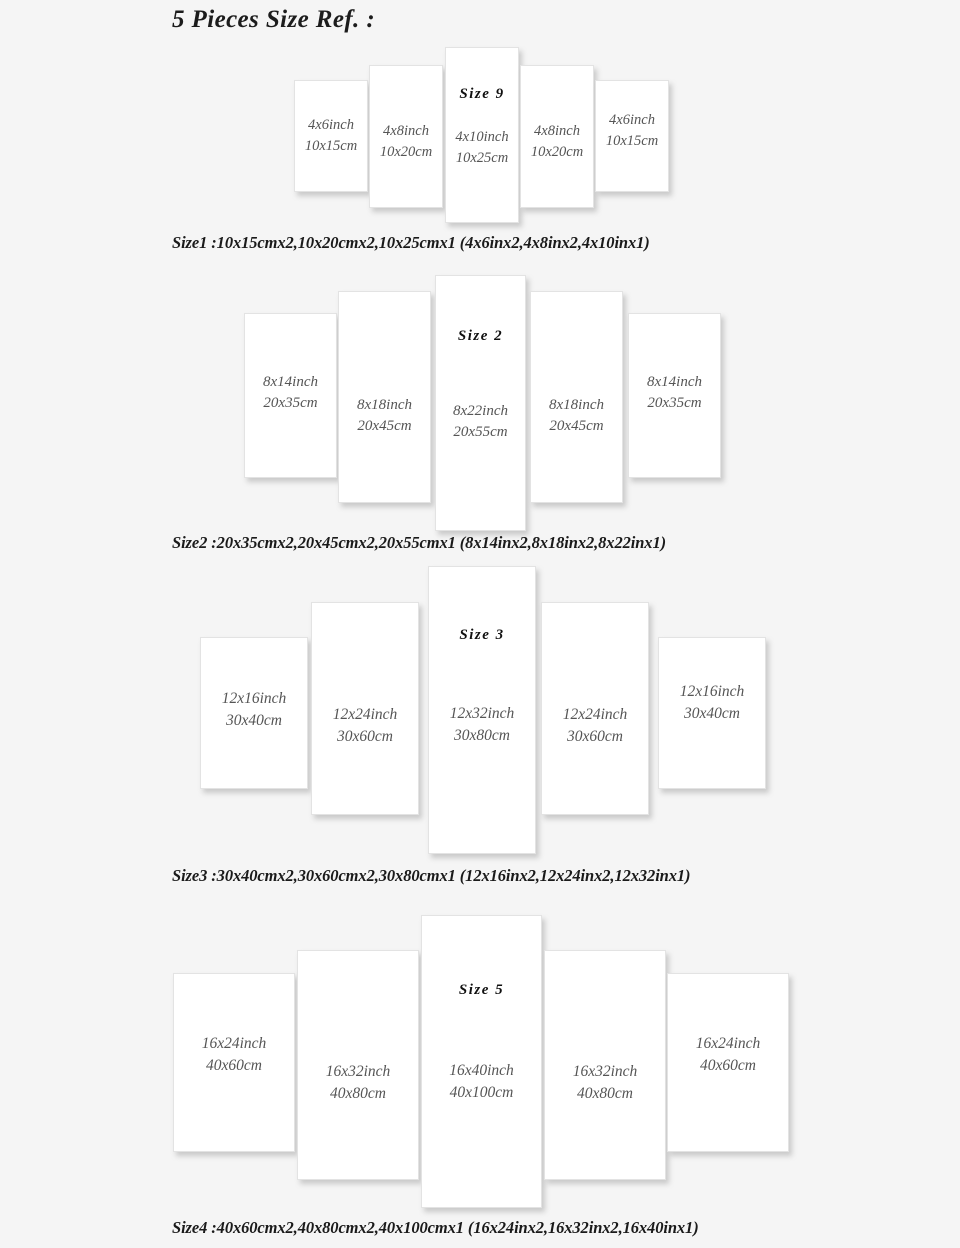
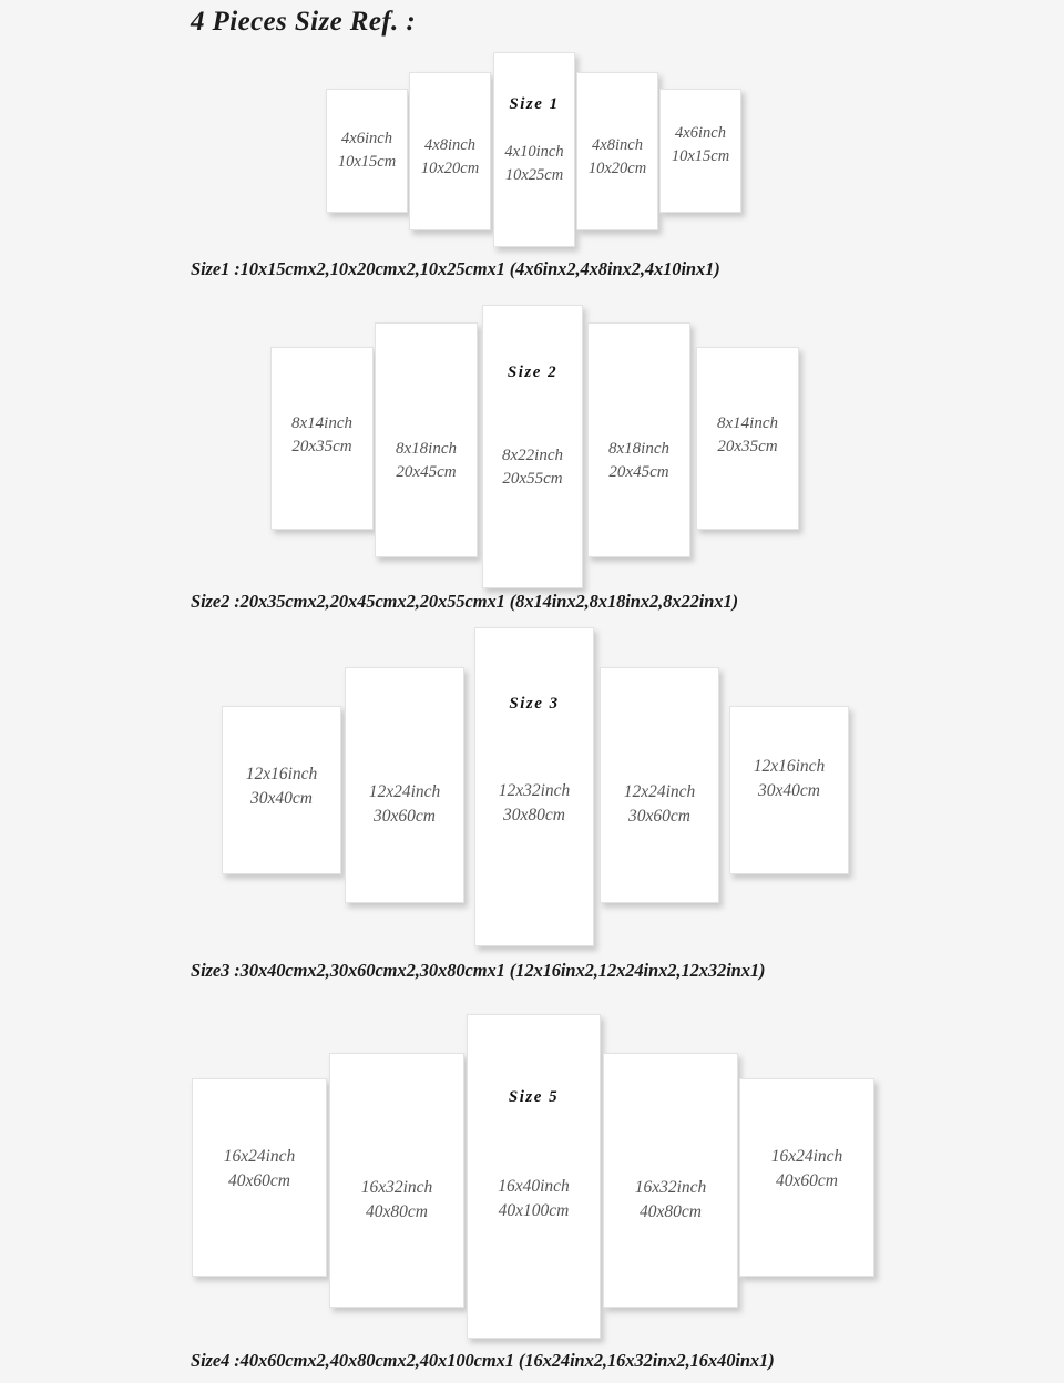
- 5 Pieces Size Ref. :
+ 4 Pieces Size Ref. :
  4x6inch
  10x15cm
  4x8inch
  10x20cm
- Size 9
+ Size 1
  4x10inch
  10x25cm
  4x8inch
  10x20cm
  4x6inch
  10x15cm
  Size1 :10x15cmx2,10x20cmx2,10x25cmx1 (4x6inx2,4x8inx2,4x10inx1)
  8x14inch
  20x35cm
  8x18inch
  20x45cm
  Size 2
  8x22inch
  20x55cm
  8x18inch
  20x45cm
  8x14inch
  20x35cm
  Size2 :20x35cmx2,20x45cmx2,20x55cmx1 (8x14inx2,8x18inx2,8x22inx1)
  12x16inch
  30x40cm
  12x24inch
  30x60cm
  Size 3
  12x32inch
  30x80cm
  12x24inch
  30x60cm
  12x16inch
  30x40cm
  Size3 :30x40cmx2,30x60cmx2,30x80cmx1 (12x16inx2,12x24inx2,12x32inx1)
  16x24inch
  40x60cm
  16x32inch
  40x80cm
  Size 5
  16x40inch
  40x100cm
  16x32inch
  40x80cm
  16x24inch
  40x60cm
  Size4 :40x60cmx2,40x80cmx2,40x100cmx1 (16x24inx2,16x32inx2,16x40inx1)
